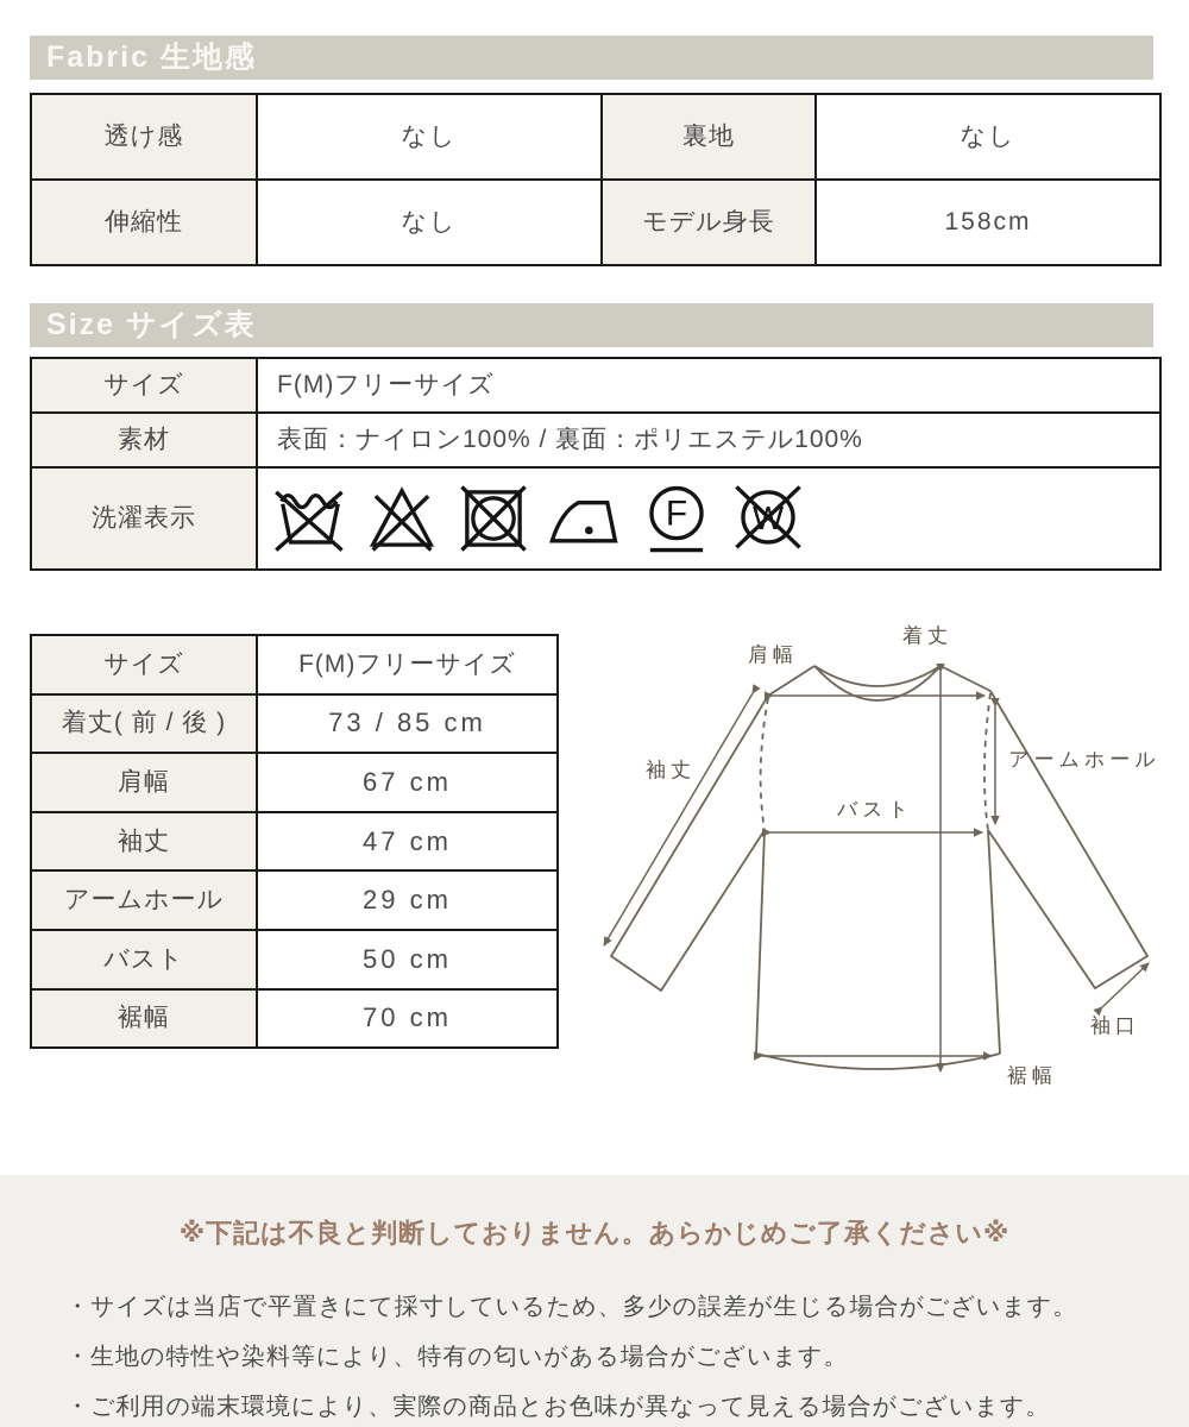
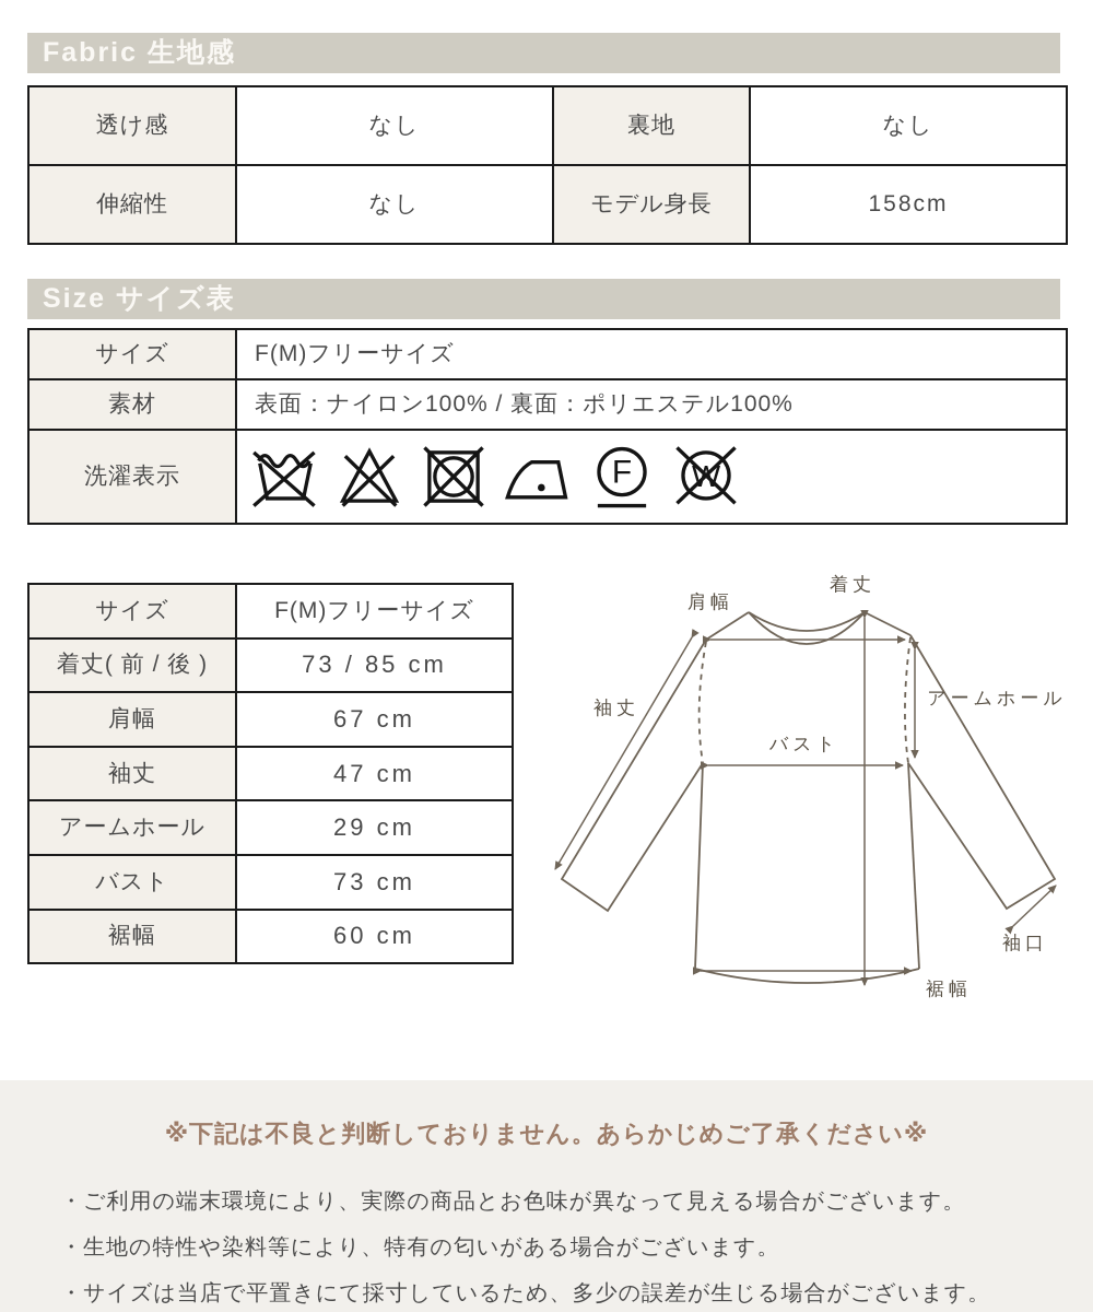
  Fabric 生地感
  透け感	なし	裏地	なし
  伸縮性	なし	モデル身長	158cm
  Size サイズ表
  サイズ	F(M)フリーサイズ
  素材	表面：ナイロン100% / 裏面：ポリエステル100%
  洗濯表示	F
  サイズ	F(M)フリーサイズ
  着丈( 前 / 後 )	73 / 85 cm
  肩幅	67 cm
  袖丈	47 cm
  アームホール	29 cm
- バスト	50 cm
+ バスト	73 cm
- 裾幅	70 cm
+ 裾幅	60 cm
  着丈
  肩幅
  袖丈
  アームホール
  バスト
  袖口
  裾幅
  ※下記は不良と判断しておりません。あらかじめご了承ください※
- ・サイズは当店で平置きにて採寸しているため、多少の誤差が生じる場合がございます。
+ ・ご利用の端末環境により、実際の商品とお色味が異なって見える場合がございます。
  ・生地の特性や染料等により、特有の匂いがある場合がございます。
- ・ご利用の端末環境により、実際の商品とお色味が異なって見える場合がございます。
+ ・サイズは当店で平置きにて採寸しているため、多少の誤差が生じる場合がございます。
